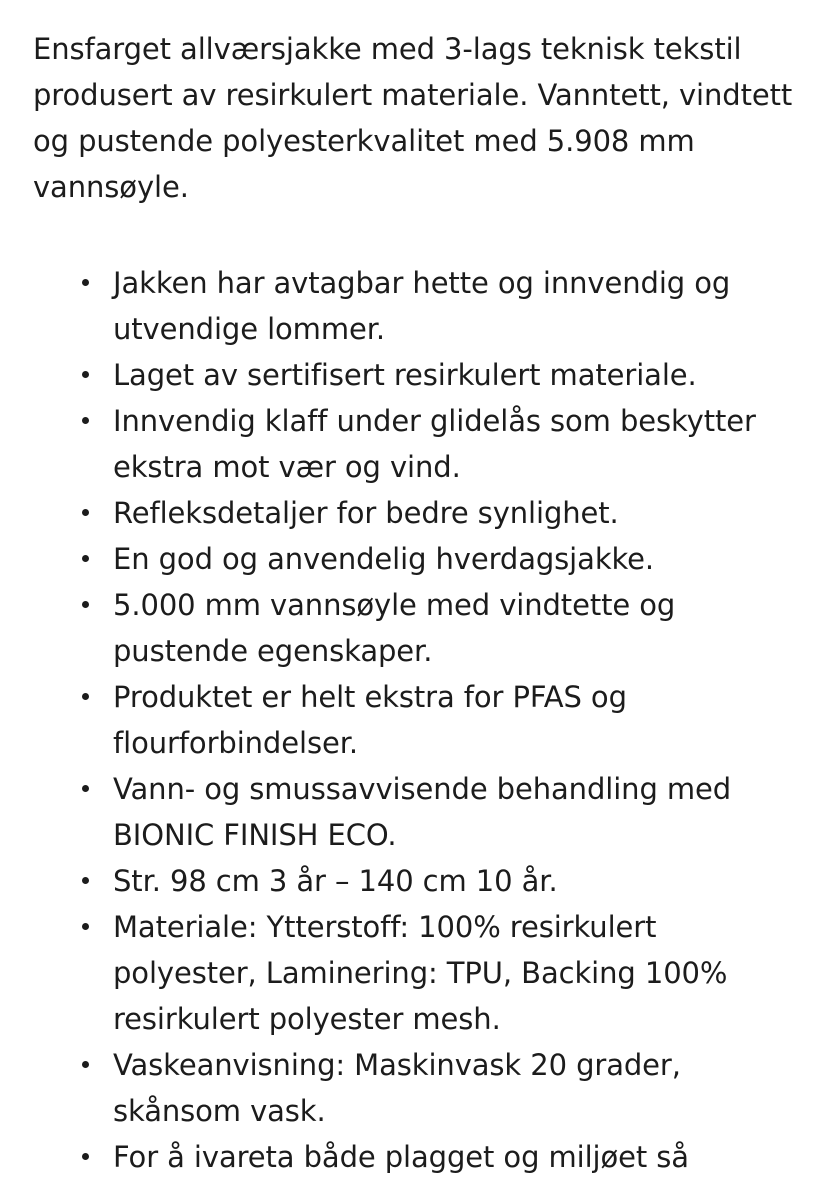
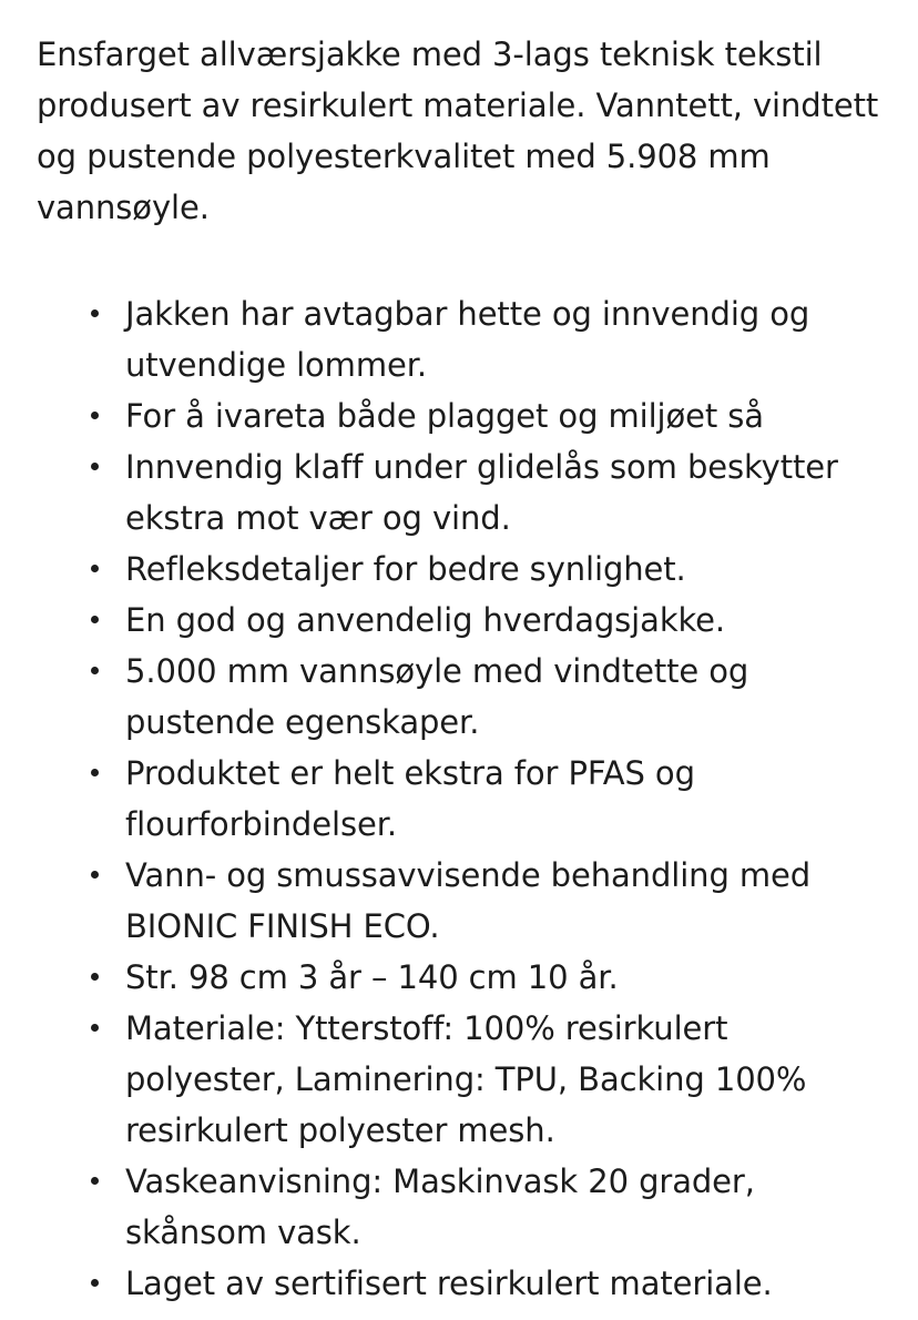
  Ensfarget allværsjakke med 3-lags teknisk tekstil produsert av resirkulert materiale. Vanntett, vindtett og pustende polyesterkvalitet med 5.908 mm vannsøyle.
  Jakken har avtagbar hette og innvendig og utvendige lommer.
- Laget av sertifisert resirkulert materiale.
+ For å ivareta både plagget og miljøet så
  Innvendig klaff under glidelås som beskytter ekstra mot vær og vind.
  Refleksdetaljer for bedre synlighet.
  En god og anvendelig hverdagsjakke.
  5.000 mm vannsøyle med vindtette og pustende egenskaper.
  Produktet er helt ekstra for PFAS og flourforbindelser.
  Vann- og smussavvisende behandling med BIONIC FINISH ECO.
  Str. 98 cm 3 år – 140 cm 10 år.
  Materiale: Ytterstoff: 100% resirkulert polyester, Laminering: TPU, Backing 100% resirkulert polyester mesh.
  Vaskeanvisning: Maskinvask 20 grader, skånsom vask.
- For å ivareta både plagget og miljøet så
+ Laget av sertifisert resirkulert materiale.
